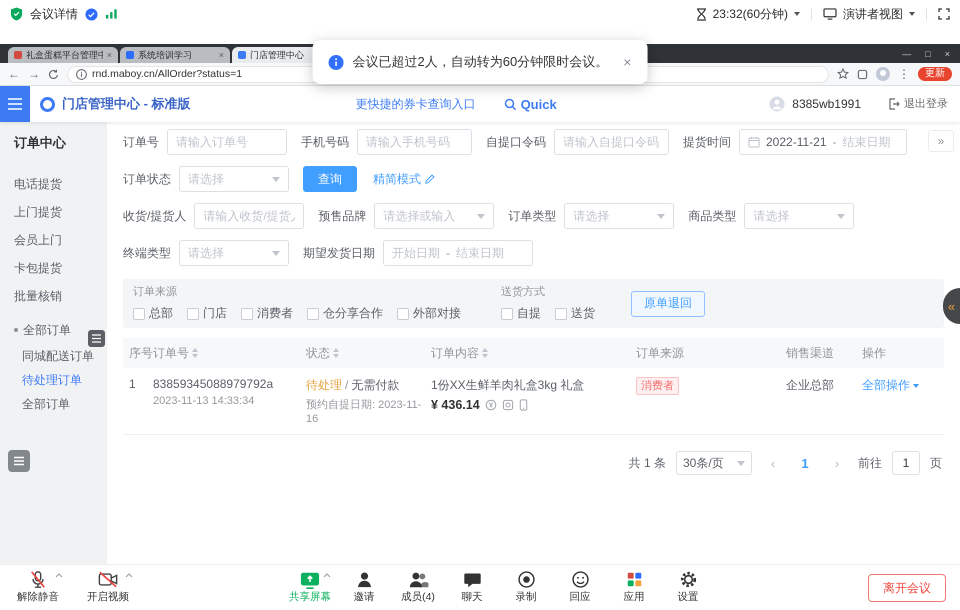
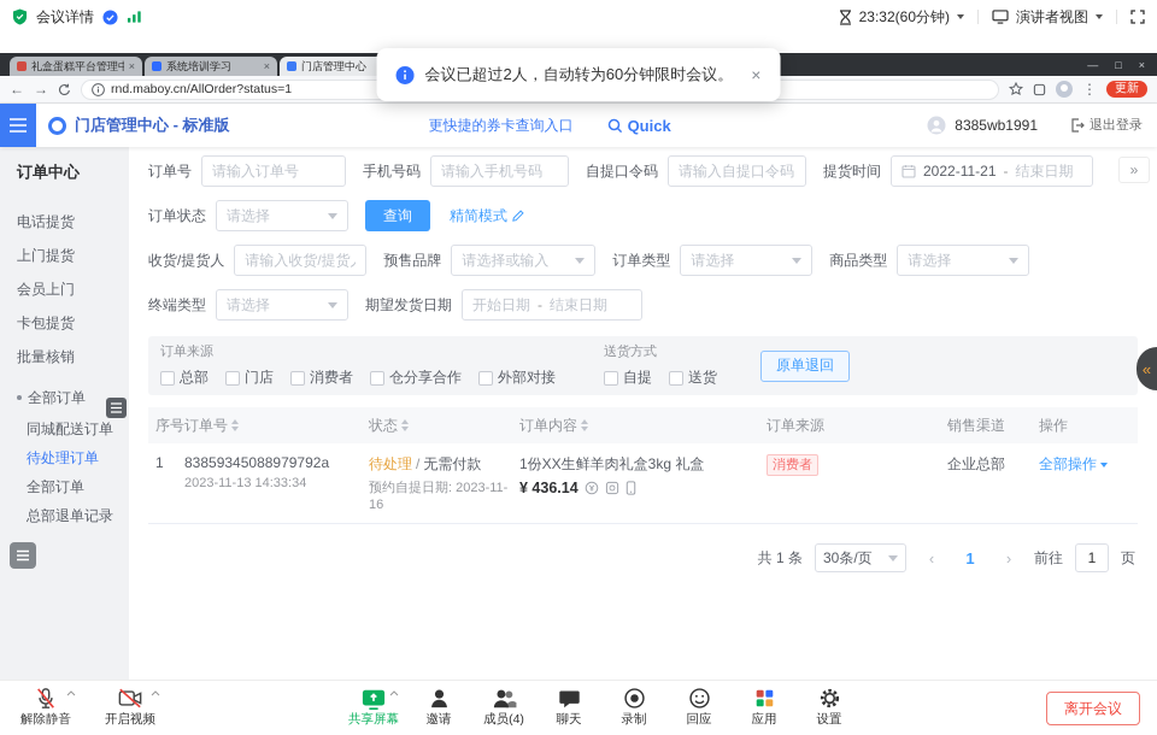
  会议详情
  23:32(60分钟)
  演讲者视图
  礼盒蛋糕平台管理中
  ×
  系统培训学习
  ×
  门店管理中心
  —
  □
  ×
  ←
  →
  rnd.maboy.cn/AllOrder?status=1
  ⋮
  更新
  门店管理中心 - 标准版
  更快捷的券卡查询入口
  Quick
  8385wb1991
  退出登录
  订单中心
  电话提货
  上门提货
  会员上门
  卡包提货
  批量核销
  全部订单
  同城配送订单
  待处理订单
  全部订单
+ 总部退单记录
  »
  订单号
  请输入订单号
  手机号码
  请输入手机号码
  自提口令码
  请输入自提口令码
  提货时间
  2022-11-21
  -
  结束日期
  订单状态
  请选择
  查询
  精简模式
  收货/提货人
  请输入收货/提货
  预售品牌
  请选择或输入
  订单类型
  请选择
  商品类型
  请选择
  终端类型
  请选择
  期望发货日期
  开始日期
  -
  结束日期
  订单来源
  总部
  门店
  消费者
  仓分享合作
  外部对接
  送货方式
  自提
  送货
  原单退回
  序号
  订单号
  状态
  订单内容
  订单来源
  销售渠道
  操作
  1
  83859345088979792a
  2023-11-13 14:33:34
  待处理 / 无需付款
  预约自提日期: 2023-11-16
  1份XX生鲜羊肉礼盒3kg 礼盒
  ¥ 436.14
  消费者
  企业总部
  全部操作
  共 1 条
  30条/页
  ‹
  1
  ›
  前往
  1
  页
  会议已超过2人，自动转为60分钟限时会议。
  ×
  «
  解除静音
  开启视频
  共享屏幕
  邀请
  成员(4)
  聊天
  录制
  回应
  应用
  设置
  离开会议
